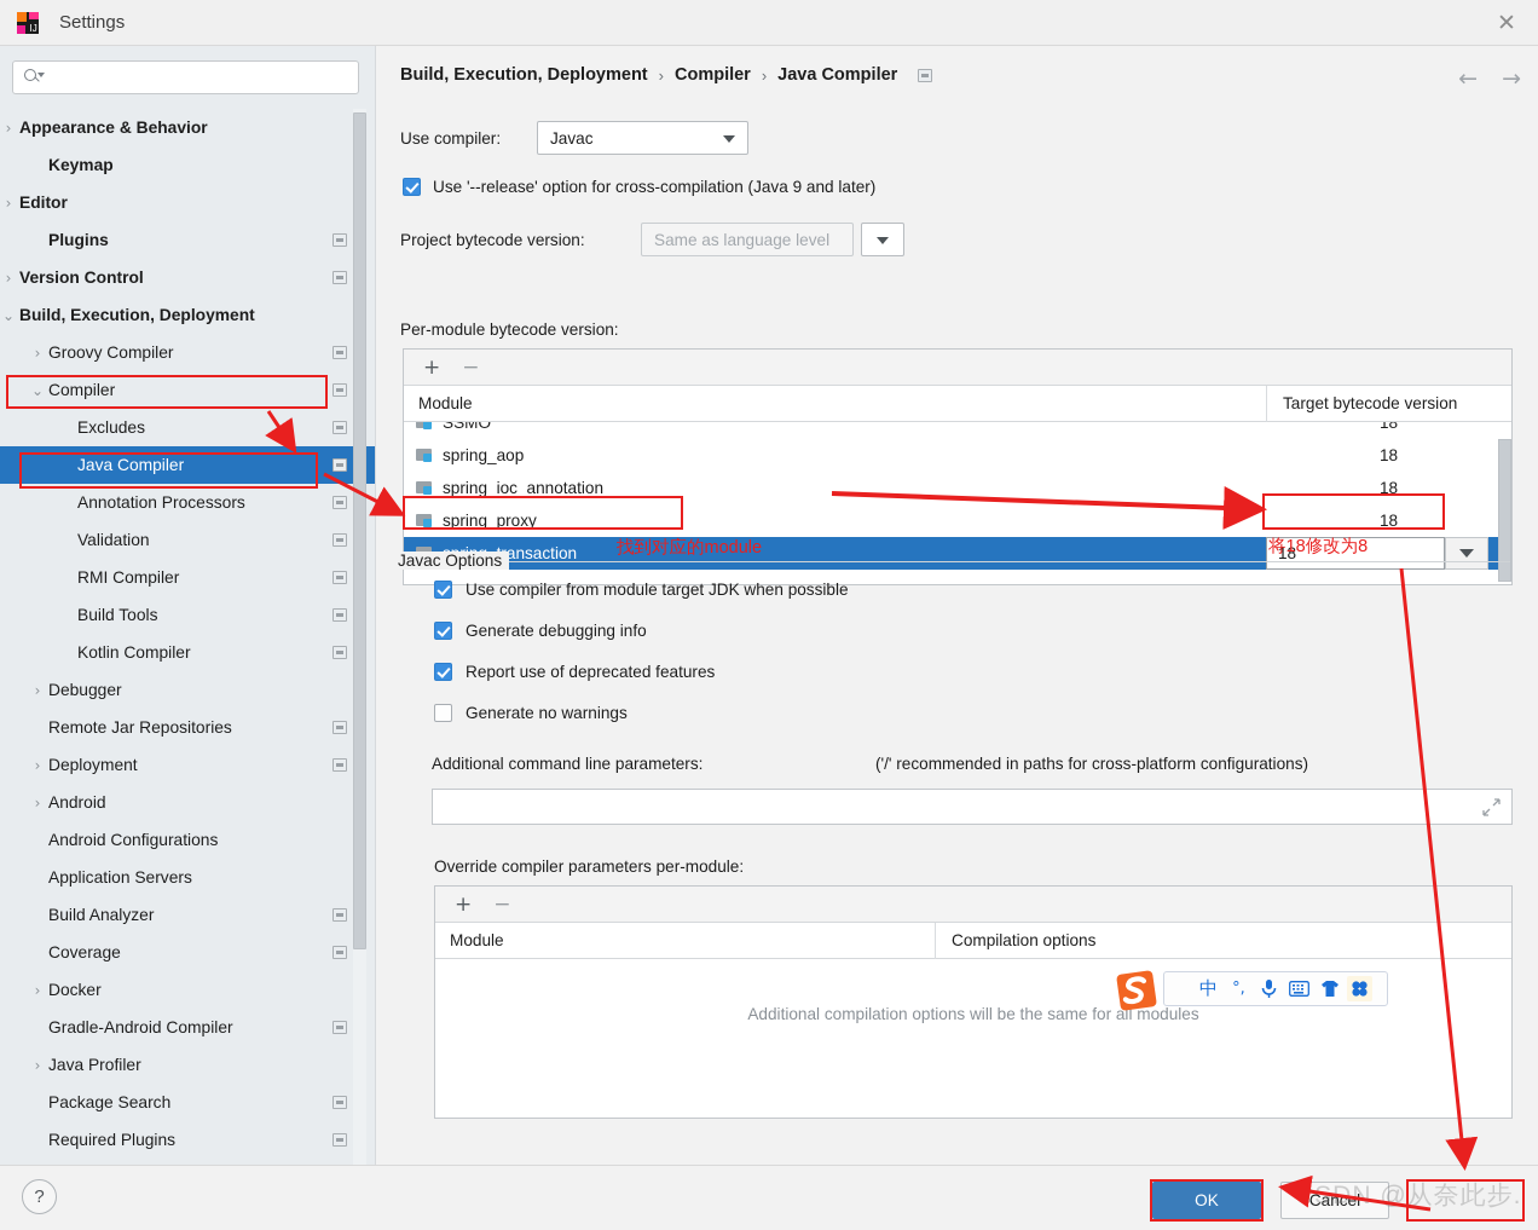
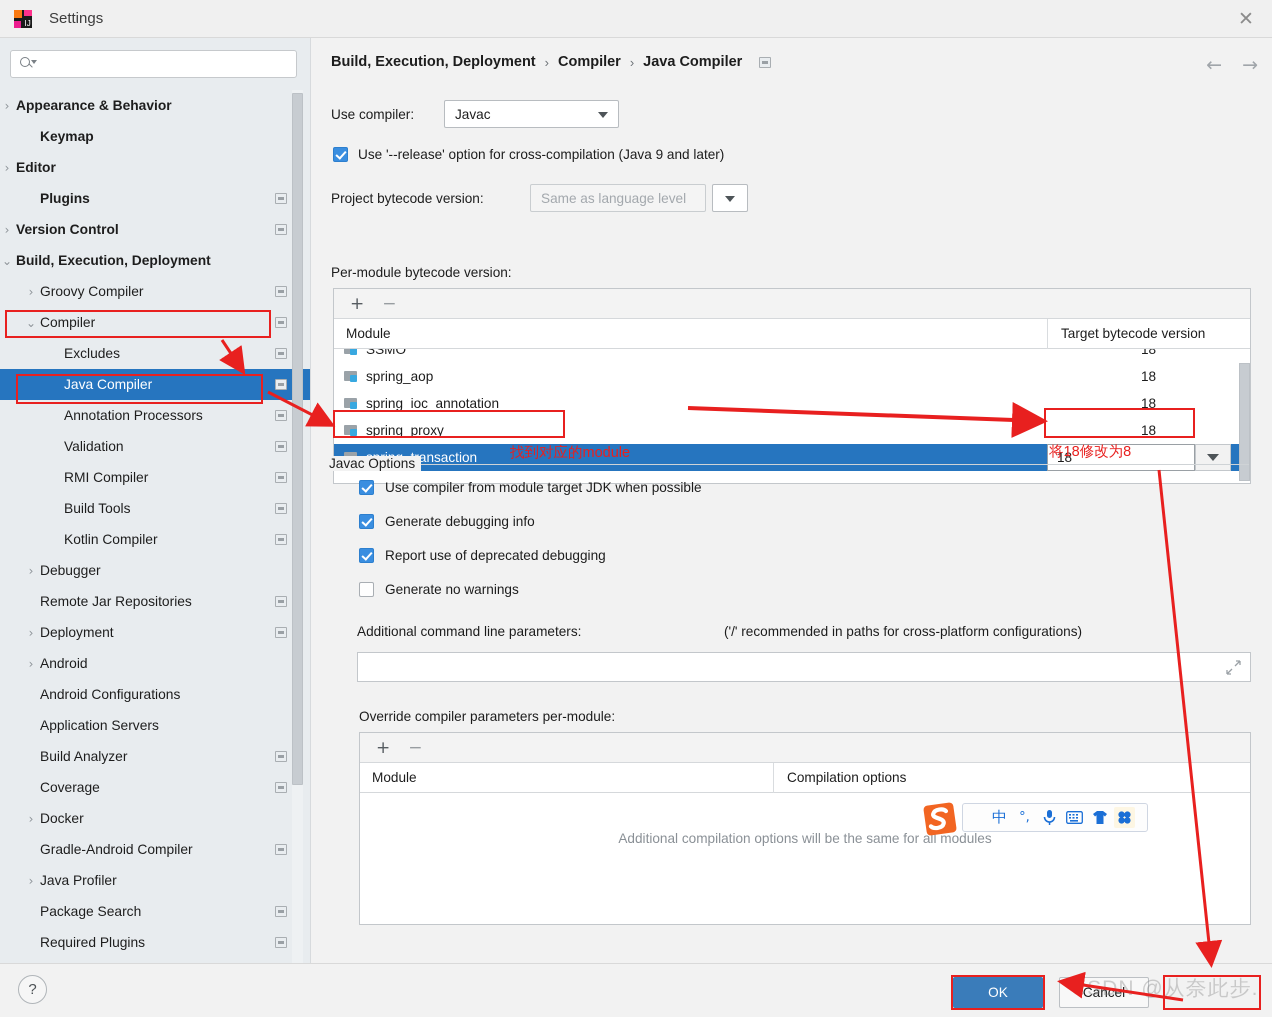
  IJ
  Settings
  ✕
  ›
  Appearance & Behavior
  Keymap
  ›
  Editor
  Plugins
  ›
  Version Control
  ⌄
  Build, Execution, Deployment
  ›
  Groovy Compiler
  ⌄
  Compiler
  Excludes
  Java Compiler
  Annotation Processors
  Validation
  RMI Compiler
  Build Tools
  Kotlin Compiler
  ›
  Debugger
  Remote Jar Repositories
  ›
  Deployment
  ›
  Android
  Android Configurations
  Application Servers
  Build Analyzer
  Coverage
  ›
  Docker
  Gradle-Android Compiler
  ›
  Java Profiler
  Package Search
  Required Plugins
  Build, Execution, Deployment
  ›
  Compiler
  ›
  Java Compiler
  ←
  →
  Use compiler:
  Javac
  Use '--release' option for cross-compilation (Java 9 and later)
  Project bytecode version:
  Same as language level
  Per-module bytecode version:
  +
  −
  Module
  Target bytecode version
  SSMO
  18
  spring_aop
  18
  spring_ioc_annotation
  18
  spring_proxy
  18
  18
  Javac Options
  Use compiler from module target JDK when possible
  Generate debugging info
- Report use of deprecated features
+ Report use of deprecated debugging
  Generate no warnings
  Additional command line parameters:
  ('/' recommended in paths for cross-platform configurations)
  Override compiler parameters per-module:
  +
  −
  Module
  Compilation options
  Additional compilation options will be the same for all modules
  中
  °,
  ?
  OK
  Cance
  CSN @从奈此步.
  找到对应的module
  将18修改为8
